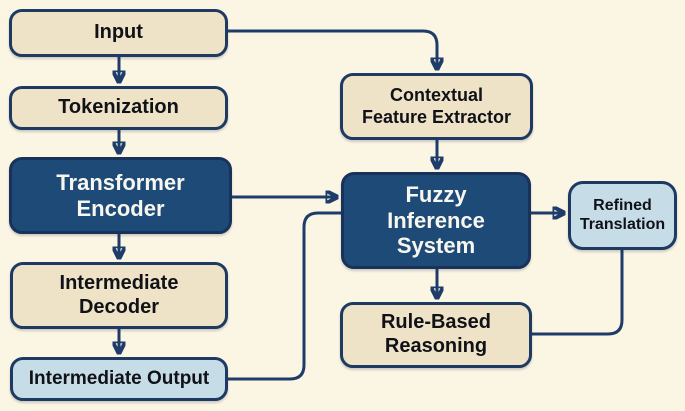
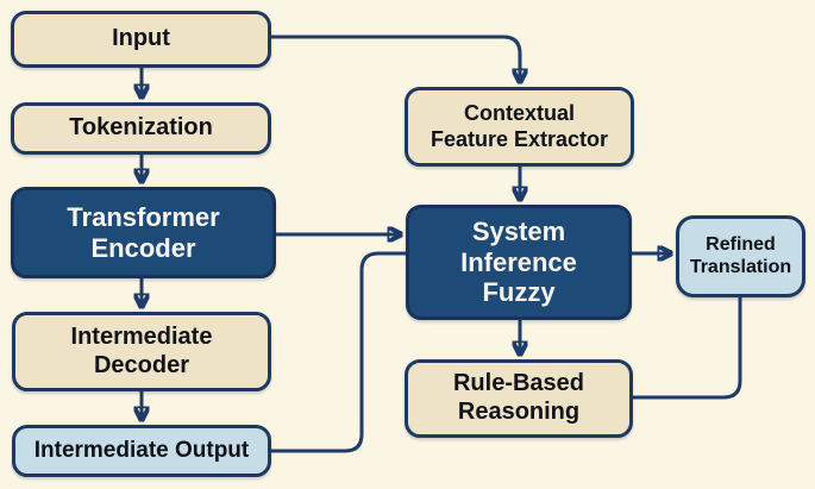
  Input
  Tokenization
  Transformer
  Encoder
  Intermediate
  Decoder
  Intermediate Output
  Contextual
  Feature Extractor
- Fuzzy
+ System
  Inference
- System
+ Fuzzy
  Refined
  Translation
  Rule-Based
  Reasoning
